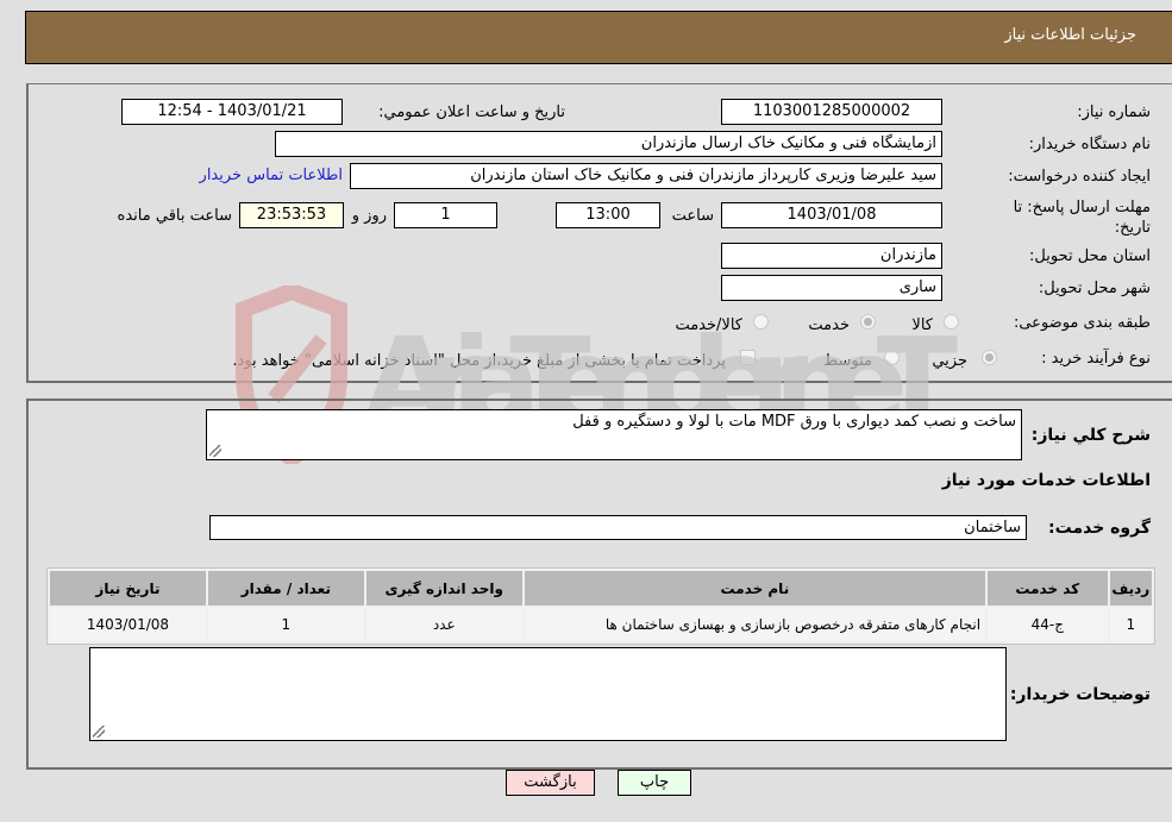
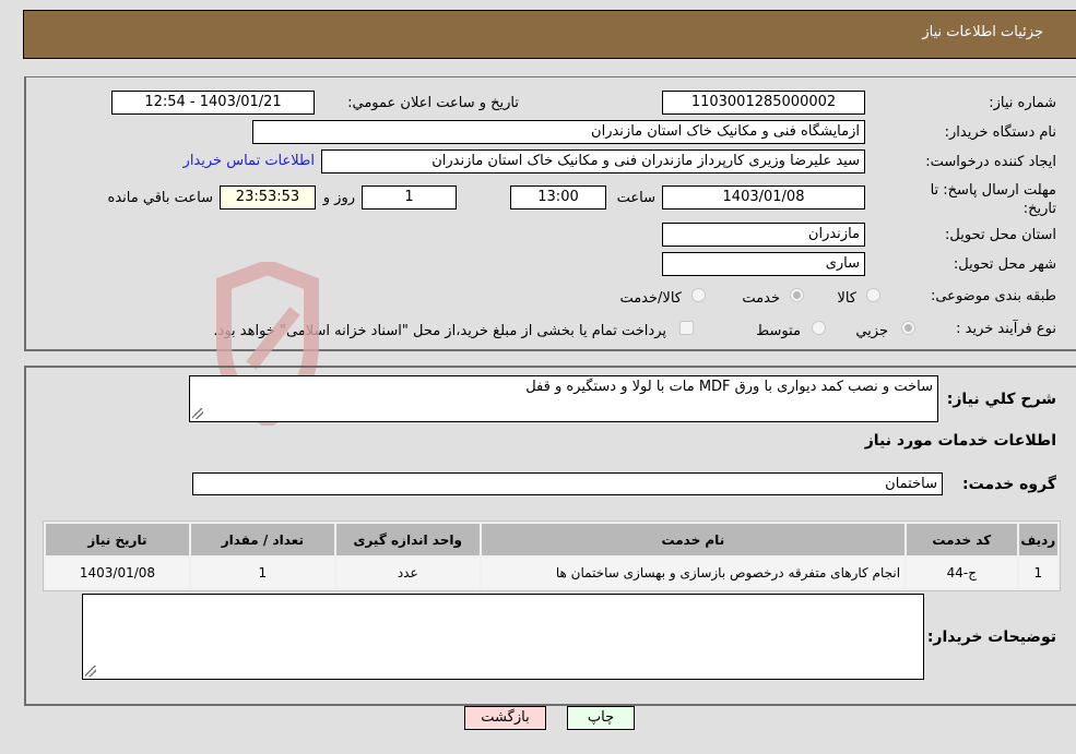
  جزئیات اطلاعات نیاز
  شماره نیاز:
  1103001285000002
  تاریخ و ساعت اعلان عمومي:
  1403/01/21 - 12:54
  نام دستگاه خریدار:
- ازمایشگاه فنی و مکانیک خاک ارسال مازندران
+ ازمایشگاه فنی و مکانیک خاک استان مازندران
  ایجاد کننده درخواست:
  سید علیرضا وزیری کارپرداز مازندران فنی و مکانیک خاک استان مازندران
  اطلاعات تماس خریدار
  مهلت ارسال پاسخ: تا
  تاریخ:
  1403/01/08
  ساعت
  13:00
  1
  روز و
  23:53:53
  ساعت باقي مانده
  استان محل تحویل:
  مازندران
  شهر محل تحویل:
  ساری
  طبقه بندی موضوعی:
  کالا
  خدمت
  کالا/خدمت
  نوع فرآیند خرید :
  جزیي
  متوسط
  پرداخت تمام یا بخشی از مبلغ خرید،از محل "اسناد خزانه اسلامی" خواهد بود.
- AriaTender.neT
  شرح كلي نياز:
  ساخت و نصب کمد دیواری با ورق MDF مات با لولا و دستگیره و قفل
  اطلاعات خدمات مورد نیاز
  گروه خدمت:
  ساختمان
  ردیف	کد خدمت	نام خدمت	واحد اندازه گیری	تعداد / مقدار	تاریخ نیاز
  1	ج-44	انجام کارهای متفرقه درخصوص بازسازی و بهسازی ساختمان ها	عدد	1	1403/01/08
  توضیحات خریدار:
  چاپ
  بازگشت
